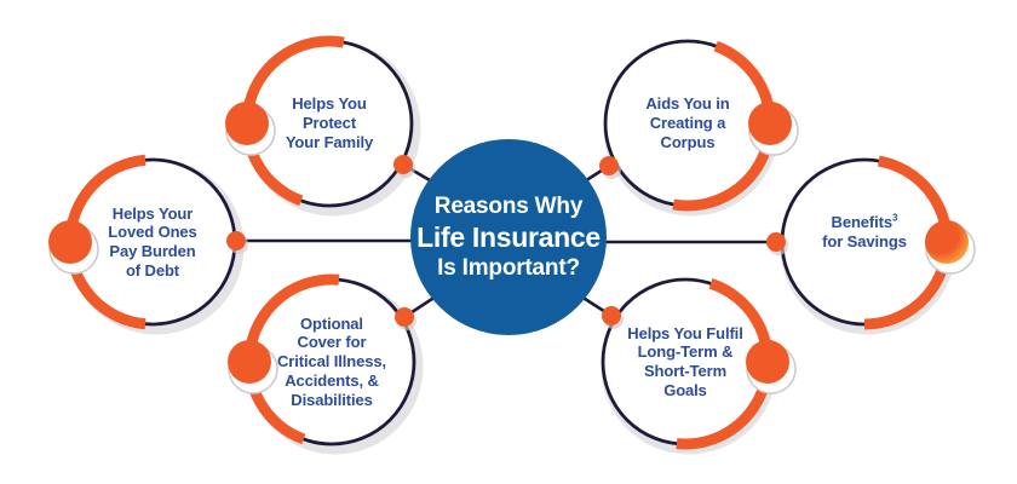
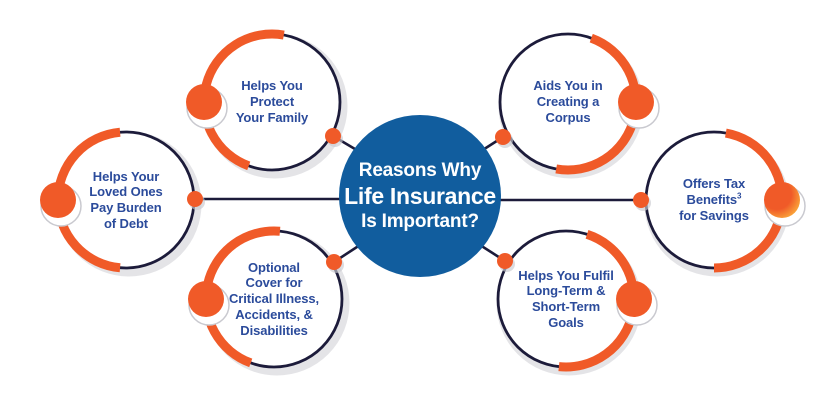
  Helps Your
  Loved Ones
  Pay Burden
  of Debt
  Helps You
  Protect
  Your Family
  Optional
  Cover for
  Critical Illness,
  Accidents, &
  Disabilities
  Aids You in
  Creating a
  Corpus
  Helps You Fulfil
  Long-Term &
  Short-Term
  Goals
+ Offers Tax
  Benefits3
  for Savings
  Reasons Why
  Life Insurance
  Is Important?
